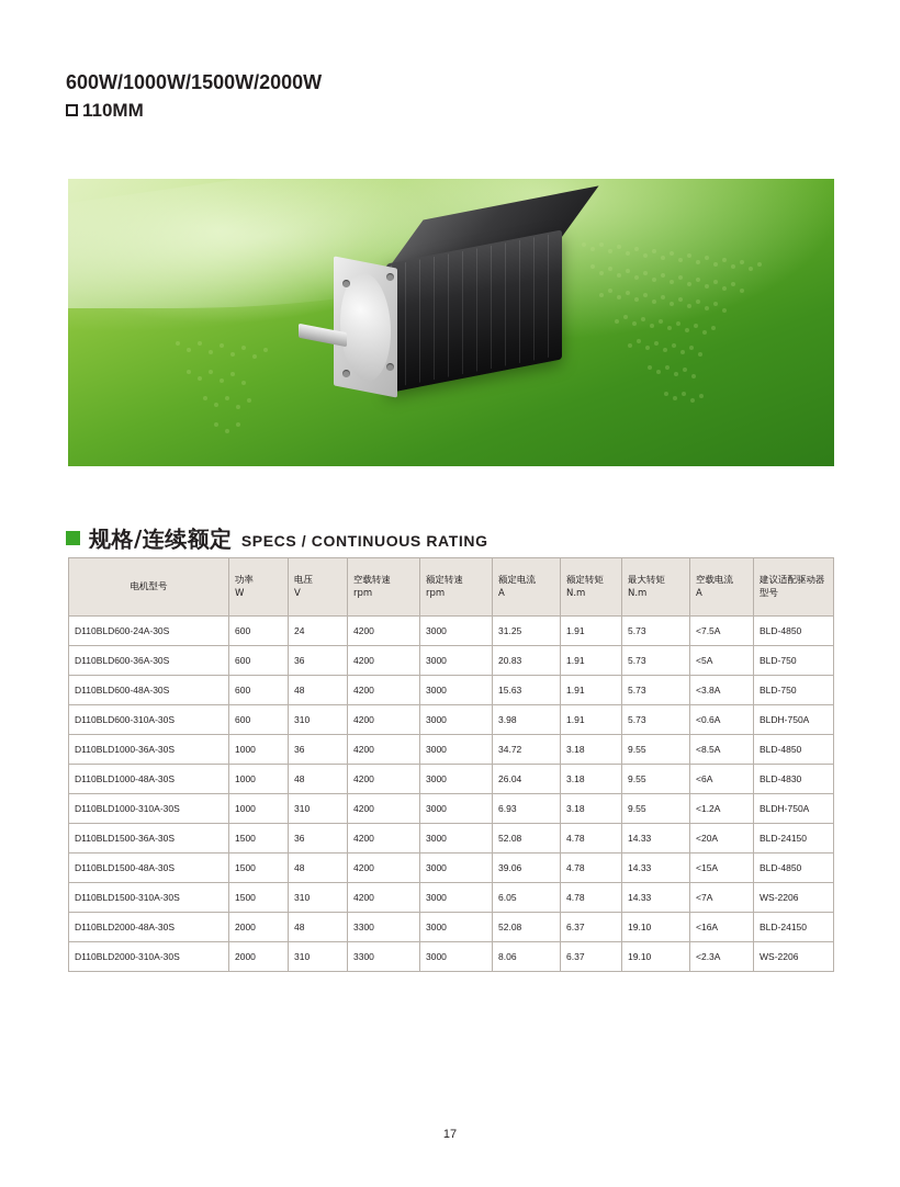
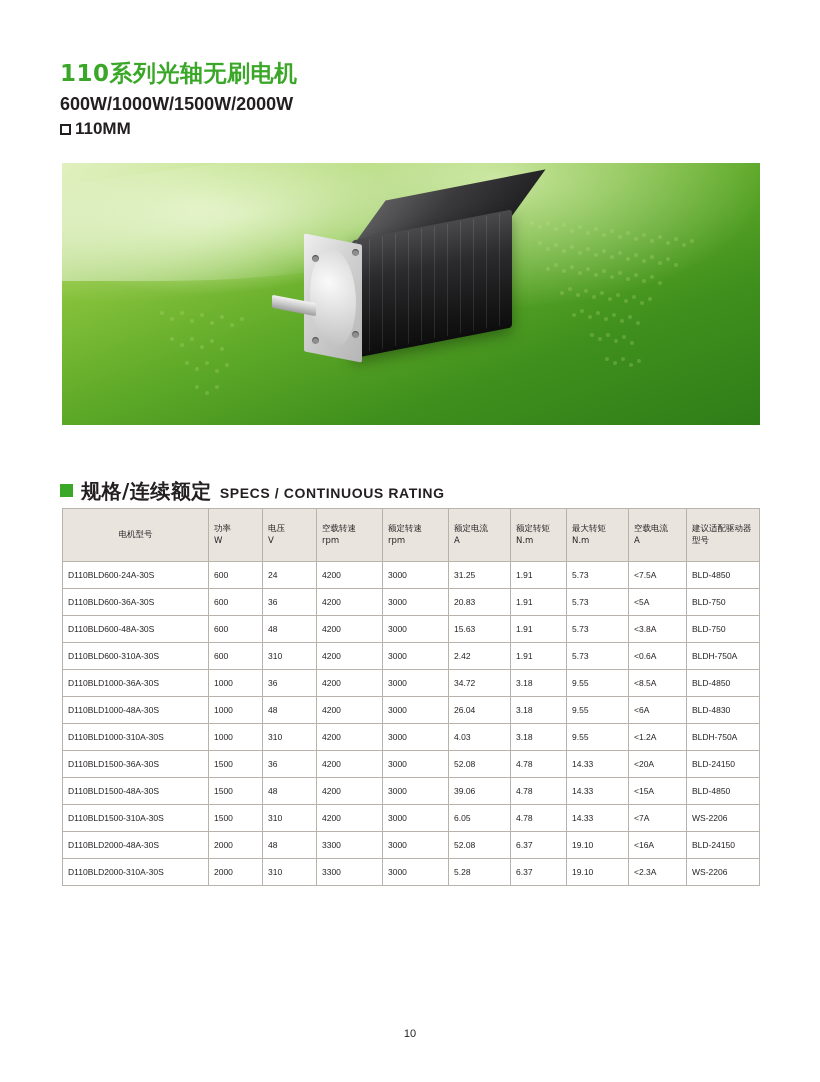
+ 110系列光轴无刷电机
  600W/1000W/1500W/2000W
  110MM
  规格/连续额定
  SPECS / CONTINUOUS RATING
  电机型号	功率 W	电压 V	空载转速 rpm	额定转速 rpm	额定电流 A	额定转矩 N.m	最大转矩 N.m	空载电流 A	建议适配驱动器型号
  D110BLD600-24A-30S	600	24	4200	3000	31.25	1.91	5.73	<7.5A	BLD-4850
  D110BLD600-36A-30S	600	36	4200	3000	20.83	1.91	5.73	<5A	BLD-750
  D110BLD600-48A-30S	600	48	4200	3000	15.63	1.91	5.73	<3.8A	BLD-750
- D110BLD600-310A-30S	600	310	4200	3000	3.98	1.91	5.73	<0.6A	BLDH-750A
+ D110BLD600-310A-30S	600	310	4200	3000	2.42	1.91	5.73	<0.6A	BLDH-750A
  D110BLD1000-36A-30S	1000	36	4200	3000	34.72	3.18	9.55	<8.5A	BLD-4850
  D110BLD1000-48A-30S	1000	48	4200	3000	26.04	3.18	9.55	<6A	BLD-4830
- D110BLD1000-310A-30S	1000	310	4200	3000	6.93	3.18	9.55	<1.2A	BLDH-750A
+ D110BLD1000-310A-30S	1000	310	4200	3000	4.03	3.18	9.55	<1.2A	BLDH-750A
  D110BLD1500-36A-30S	1500	36	4200	3000	52.08	4.78	14.33	<20A	BLD-24150
  D110BLD1500-48A-30S	1500	48	4200	3000	39.06	4.78	14.33	<15A	BLD-4850
  D110BLD1500-310A-30S	1500	310	4200	3000	6.05	4.78	14.33	<7A	WS-2206
  D110BLD2000-48A-30S	2000	48	3300	3000	52.08	6.37	19.10	<16A	BLD-24150
- D110BLD2000-310A-30S	2000	310	3300	3000	8.06	6.37	19.10	<2.3A	WS-2206
+ D110BLD2000-310A-30S	2000	310	3300	3000	5.28	6.37	19.10	<2.3A	WS-2206
- 17
+ 10
